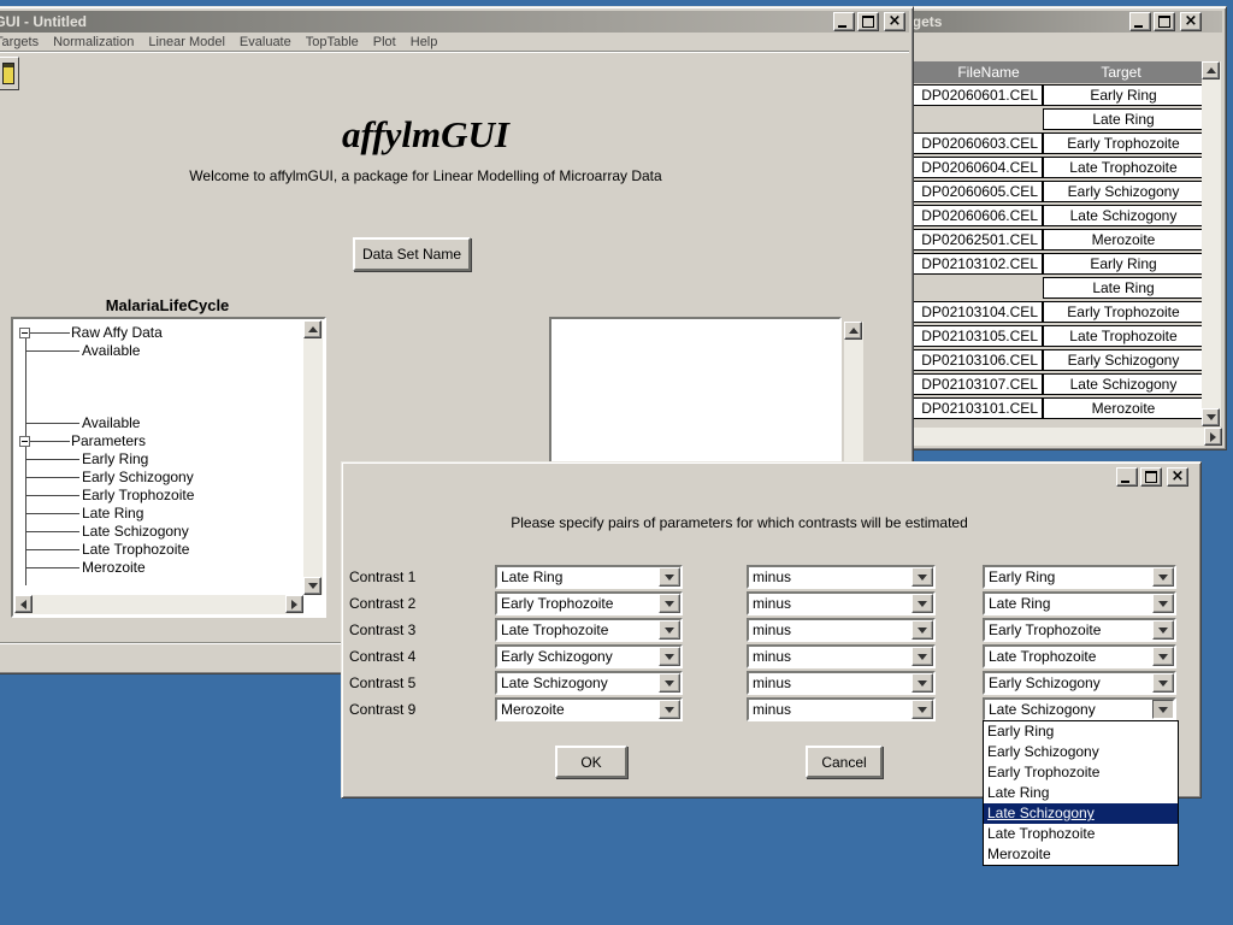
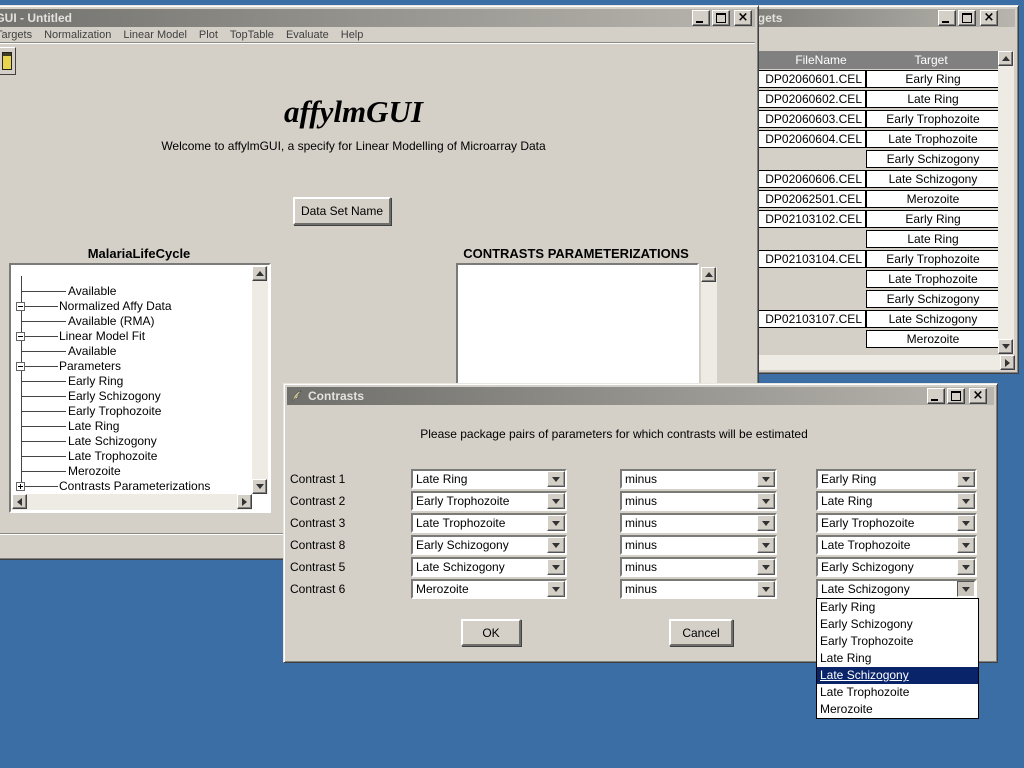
  ×
  FileName
  Target
  DP02060601.CEL
  Early Ring
+ DP02060602.CEL
  Late Ring
  DP02060603.CEL
  Early Trophozoite
  DP02060604.CEL
  Late Trophozoite
- DP02060605.CEL
  Early Schizogony
  DP02060606.CEL
  Late Schizogony
  DP02062501.CEL
  Merozoite
  DP02103102.CEL
  Early Ring
  Late Ring
  DP02103104.CEL
  Early Trophozoite
- DP02103105.CEL
  Late Trophozoite
- DP02103106.CEL
  Early Schizogony
  DP02103107.CEL
  Late Schizogony
- DP02103101.CEL
  Merozoite
  ×
  argets
  Normalization
  Linear Model
- Evaluate
+ Plot
  TopTable
- Plot
+ Evaluate
  Help
  affylmGUI
- Welcome to affylmGUI, a package for Linear Modelling of Microarray Data
+ Welcome to affylmGUI, a specify for Linear Modelling of Microarray Data
  Data Set Name
  MalariaLifeCycle
- Raw Affy Data
  Available
+ Normalized Affy Data
+ Available (RMA)
+ Linear Model Fit
  Available
  Parameters
  Early Ring
  Early Schizogony
  Early Trophozoite
  Late Ring
  Late Schizogony
  Late Trophozoite
  Merozoite
+ Contrasts Parameterizations
+ CONTRASTS PARAMETERIZATIONS
+ Contrasts
  ×
- Please specify pairs of parameters for which contrasts will be estimated
+ Please package pairs of parameters for which contrasts will be estimated
  Contrast 1
  Late Ring
  minus
  Early Ring
  Contrast 2
  Early Trophozoite
  minus
  Late Ring
  Contrast 3
  Late Trophozoite
  minus
  Early Trophozoite
- Contrast 4
+ Contrast 8
  Early Schizogony
  minus
  Late Trophozoite
  Contrast 5
  Late Schizogony
  minus
  Early Schizogony
- Contrast 9
+ Contrast 6
  Merozoite
  minus
  Late Schizogony
  OK
  Cancel
  Early Ring
  Early Schizogony
  Early Trophozoite
  Late Ring
  Late Schizogony
  Late Trophozoite
  Merozoite
